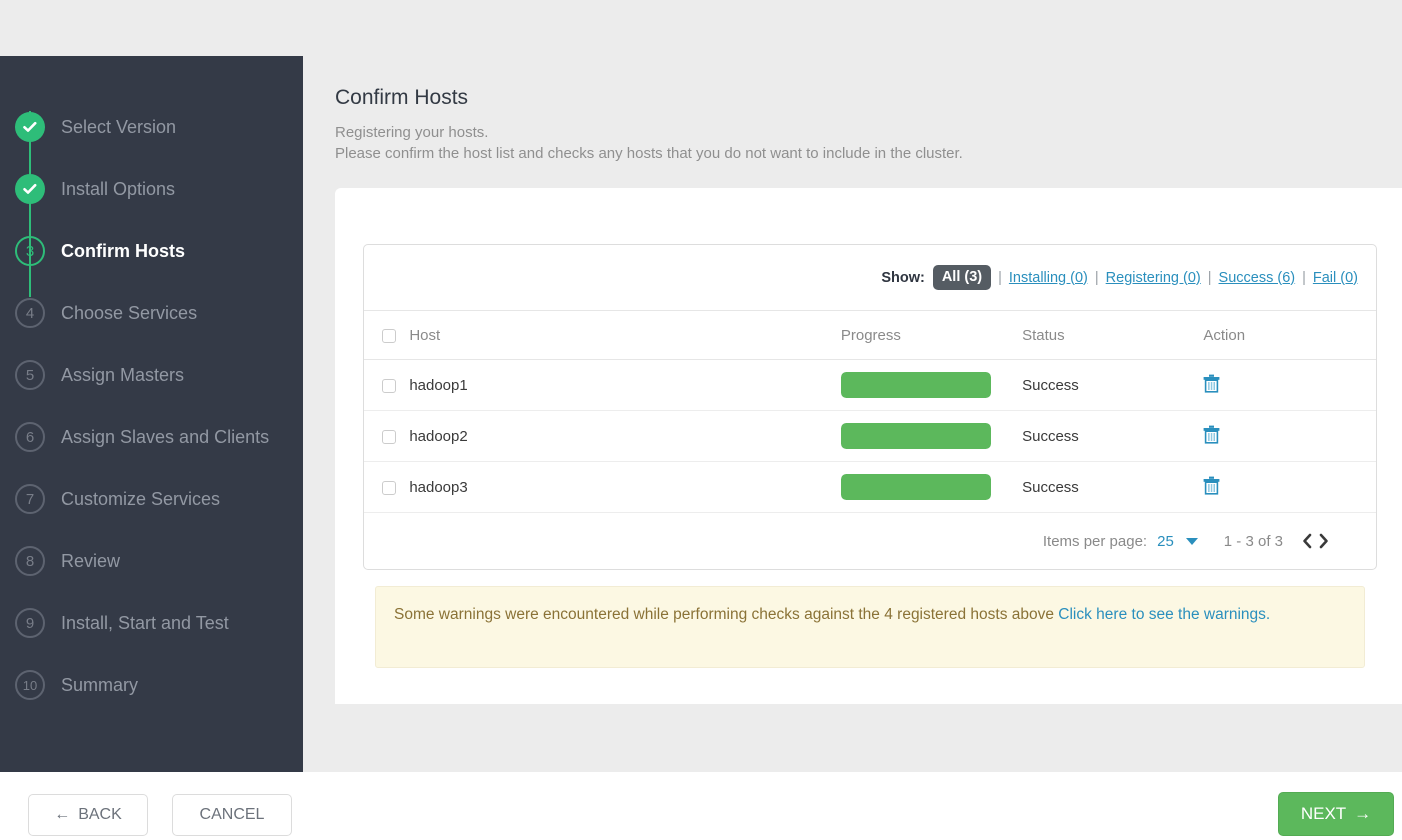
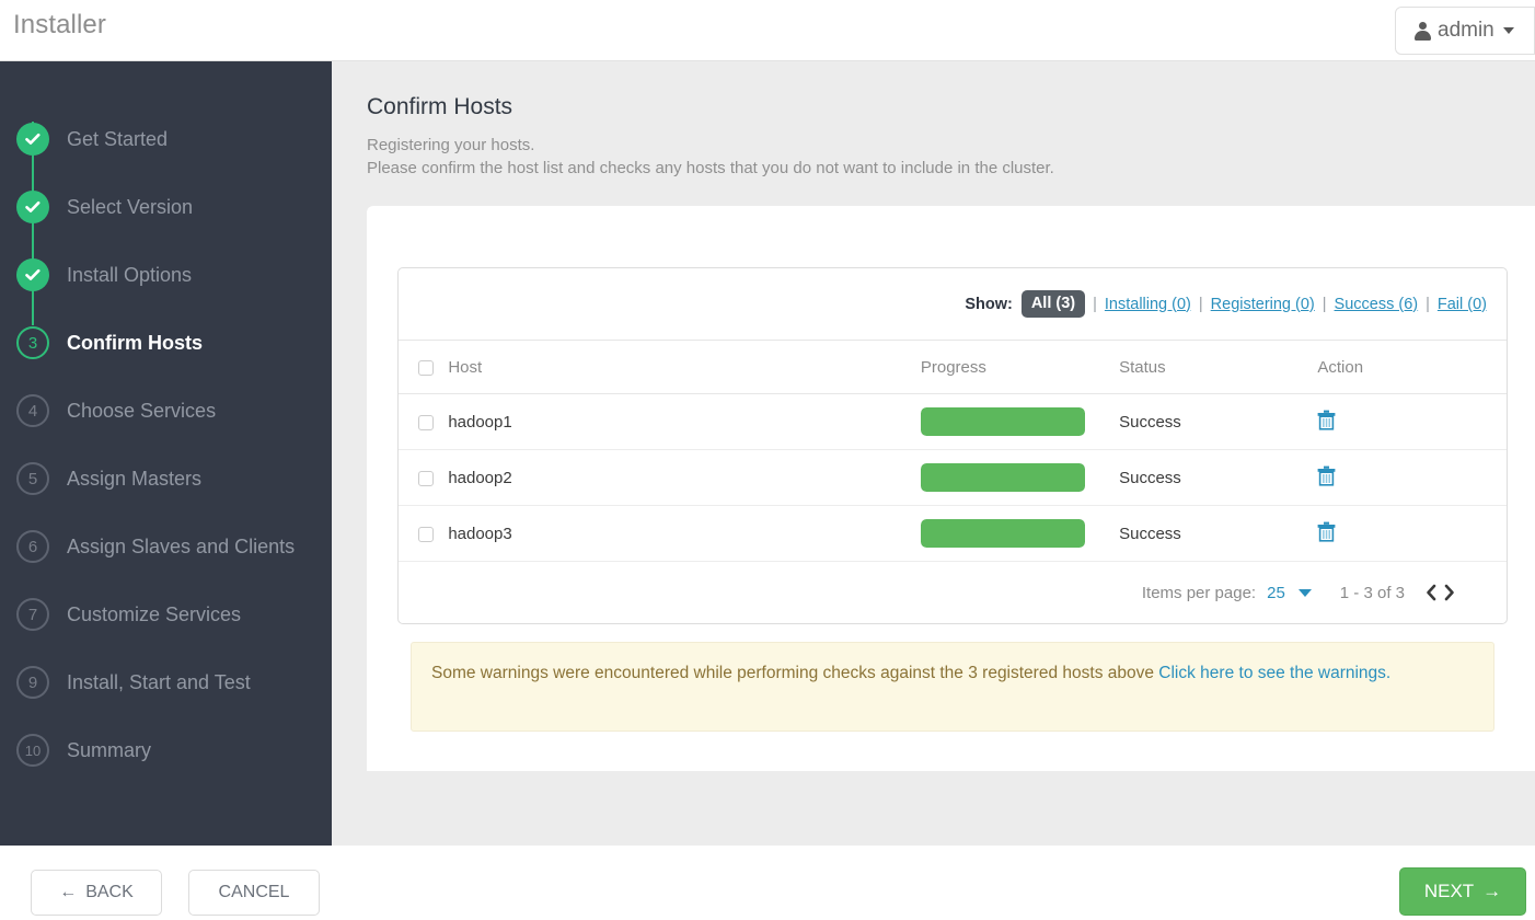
+ Installer
+ admin
+ Get Started
  Select Version
  Install Options
  3
  Confirm Hosts
  4
  Choose Services
  5
  Assign Masters
  6
  Assign Slaves and Clients
  7
  Customize Services
- 8
- Review
  9
  Install, Start and Test
  10
  Summary
  Confirm Hosts
  Registering your hosts.
  Please confirm the host list and checks any hosts that you do not want to include in the cluster.
  Show:
  All (3)
  |
  Installing (0)
  |
  Registering (0)
  |
  Success (6)
  |
  Fail (0)
  	Host	Progress	Status	Action
  	hadoop1		Success
  	hadoop2		Success
  	hadoop3		Success
  Items per page:
  25
  1 - 3 of 3
- Some warnings were encountered while performing checks against the 4 registered hosts above Click here to see the warnings.
+ Some warnings were encountered while performing checks against the 3 registered hosts above Click here to see the warnings.
  ←
  BACK
  CANCEL
  NEXT
  →
